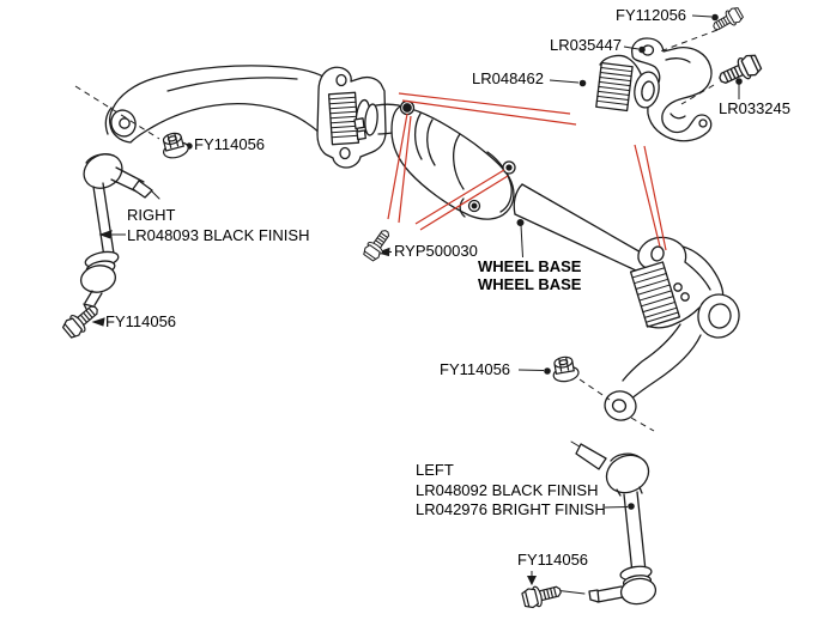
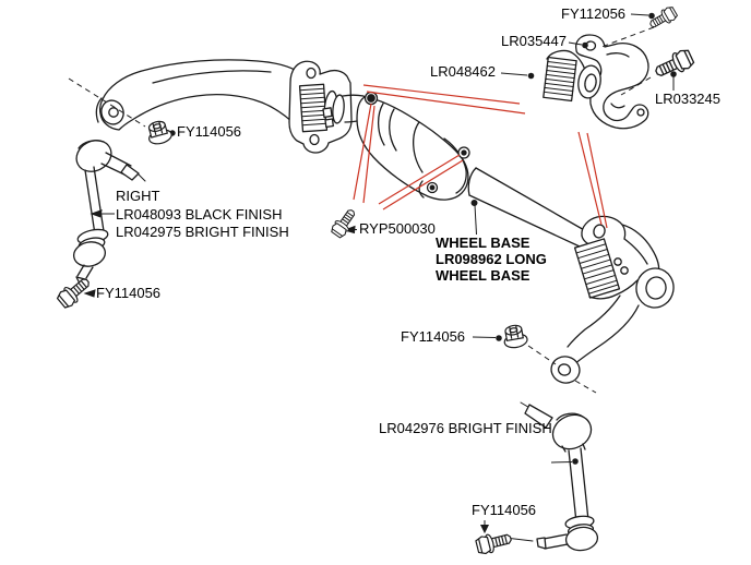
  FY112056
  LR035447
  LR048462
  LR033245
  FY114056
  RIGHT
  LR048093 BLACK FINISH
+ LR042975 BRIGHT FINISH
  FY114056
  RYP500030
  WHEEL BASE
+ LR098962 LONG
  WHEEL BASE
  FY114056
- LEFT
- LR048092 BLACK FINISH
  LR042976 BRIGHT FINISH
  FY114056
